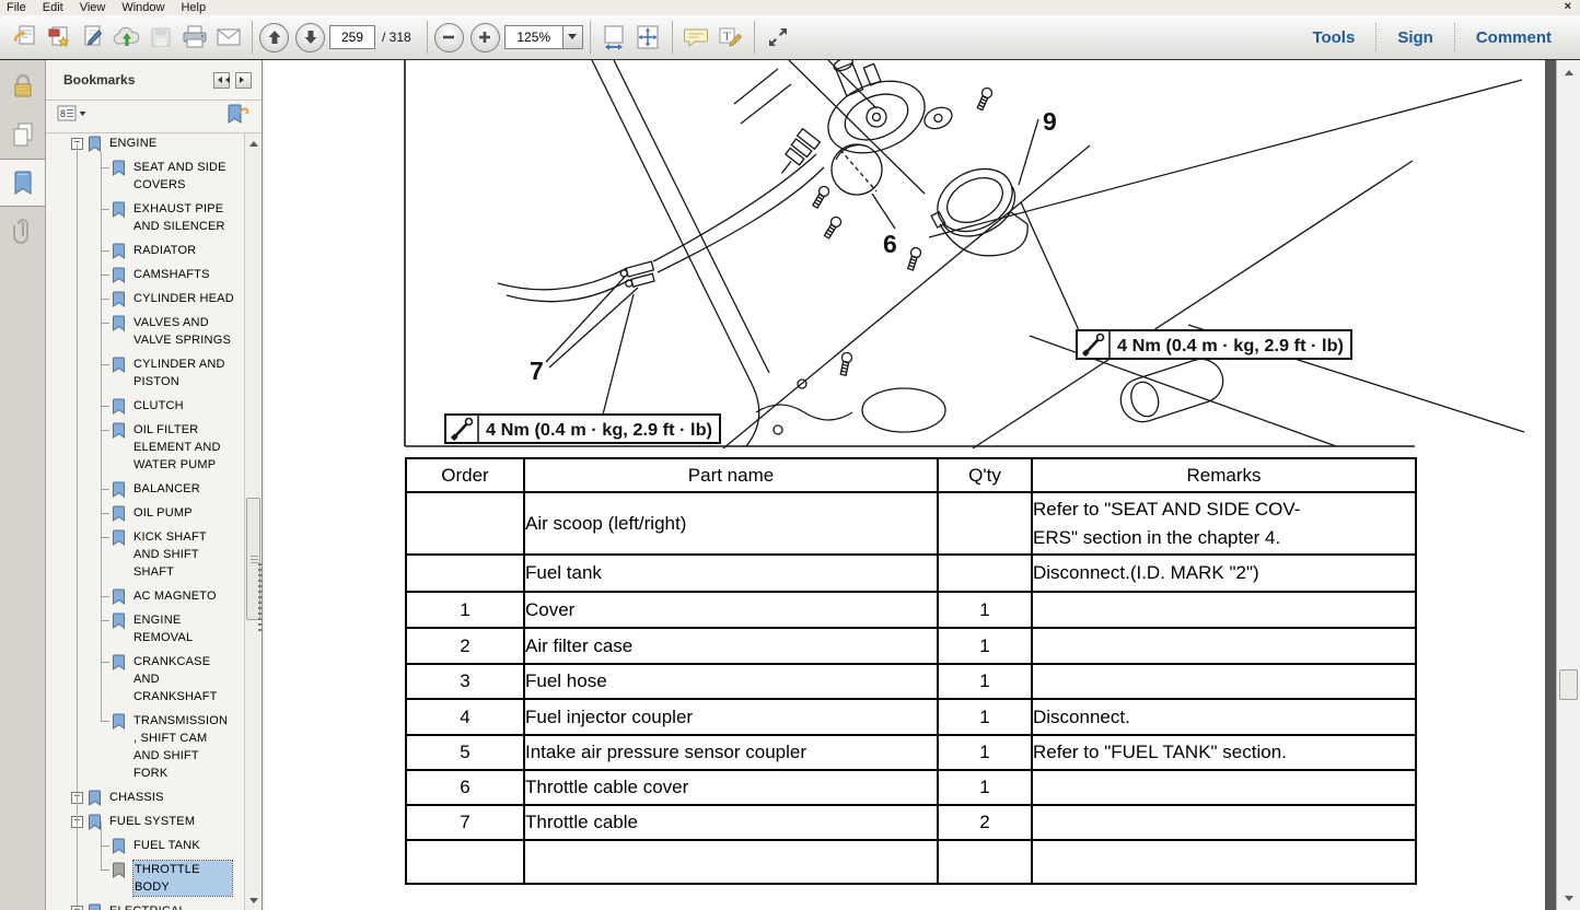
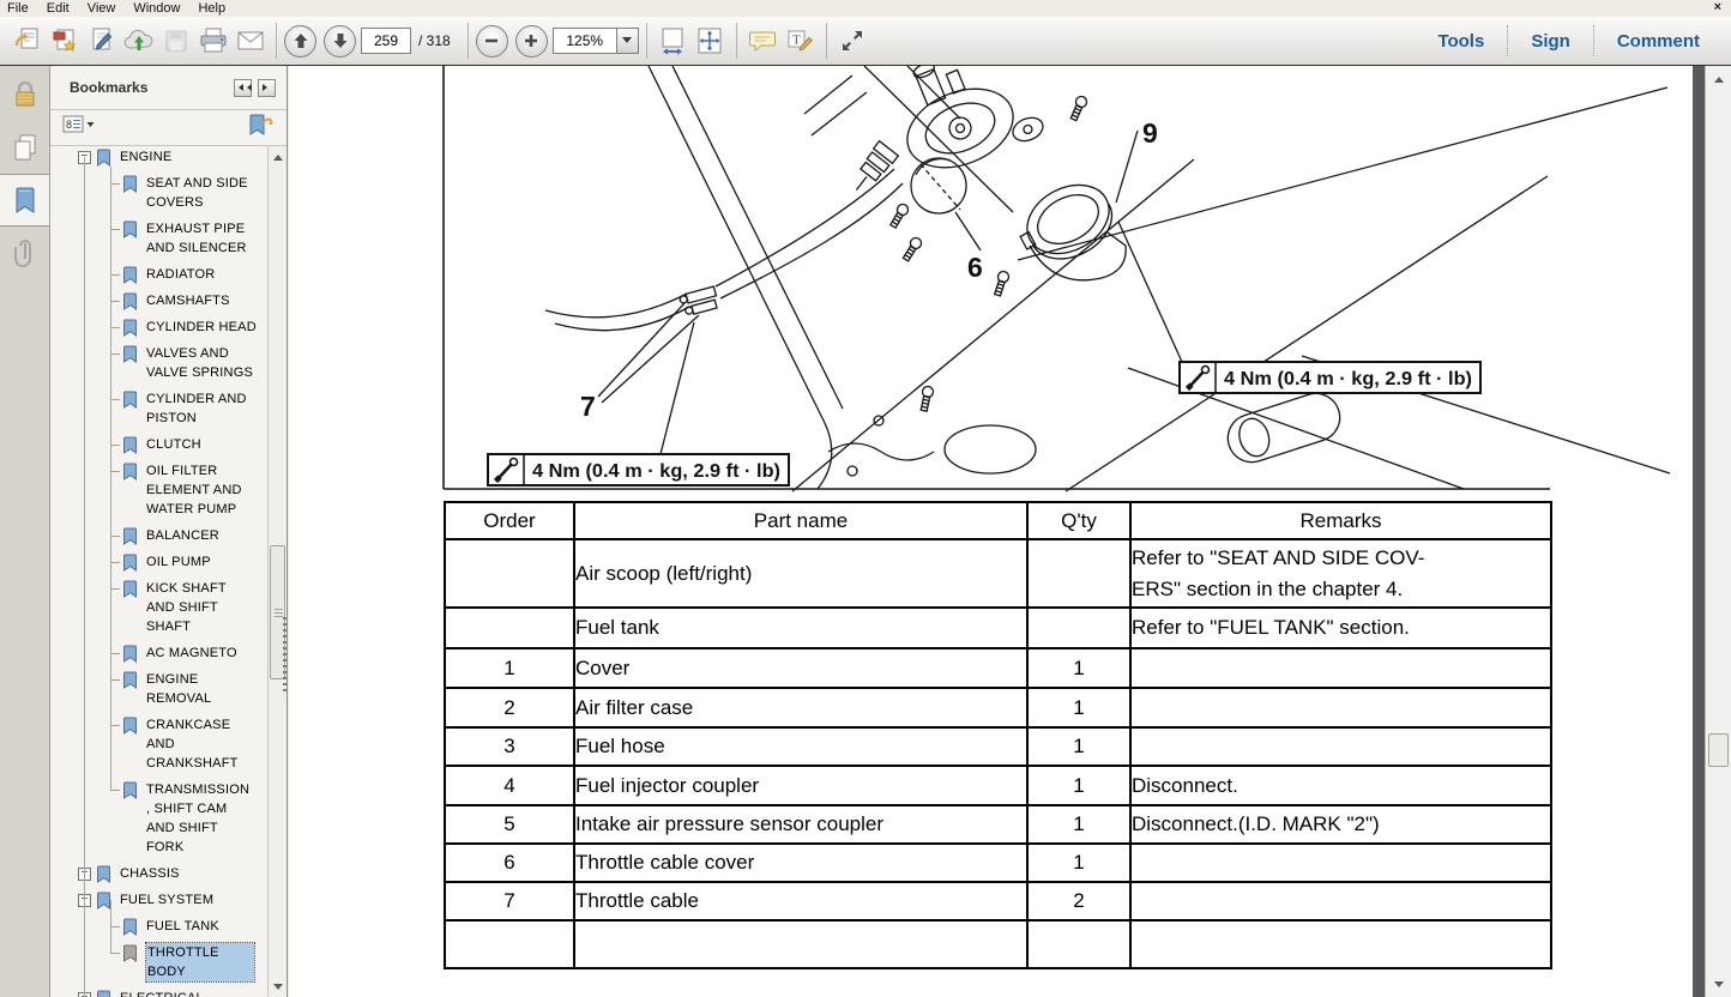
  File
  Edit
  View
  Window
  Help
  ×
  259
  / 318
  125%
  T
  Tools
  Sign
  Comment
  Bookmarks
  8
  −
  ENGINE
  SEAT AND SIDE
  COVERS
  EXHAUST PIPE
  AND SILENCER
  RADIATOR
  CAMSHAFTS
  CYLINDER HEAD
  VALVES AND
  VALVE SPRINGS
  CYLINDER AND
  PISTON
  CLUTCH
  OIL FILTER
  ELEMENT AND
  WATER PUMP
  BALANCER
  OIL PUMP
  KICK SHAFT
  AND SHIFT
  SHAFT
  AC MAGNETO
  ENGINE
  REMOVAL
  CRANKCASE
  AND
  CRANKSHAFT
  TRANSMISSION
  , SHIFT CAM
  AND SHIFT
  FORK
  +
  CHASSIS
  −
  FUEL SYSTEM
  FUEL TANK
  THROTTLE
  BODY
  7
  6
  9
  4 Nm (0.4 m · kg, 2.9 ft · lb)
  4 Nm (0.4 m · kg, 2.9 ft · lb)
  Order	Part name	Q'ty	Remarks
  	Air scoop (left/right)		Refer to "SEAT AND SIDE COV- ERS" section in the chapter 4.
- 	Fuel tank		Disconnect.(I.D. MARK "2")
+ 	Fuel tank		Refer to "FUEL TANK" section.
  1	Cover	1
  2	Air filter case	1
  3	Fuel hose	1
  4	Fuel injector coupler	1	Disconnect.
- 5	Intake air pressure sensor coupler	1	Refer to "FUEL TANK" section.
+ 5	Intake air pressure sensor coupler	1	Disconnect.(I.D. MARK "2")
  6	Throttle cable cover	1
  7	Throttle cable	2
